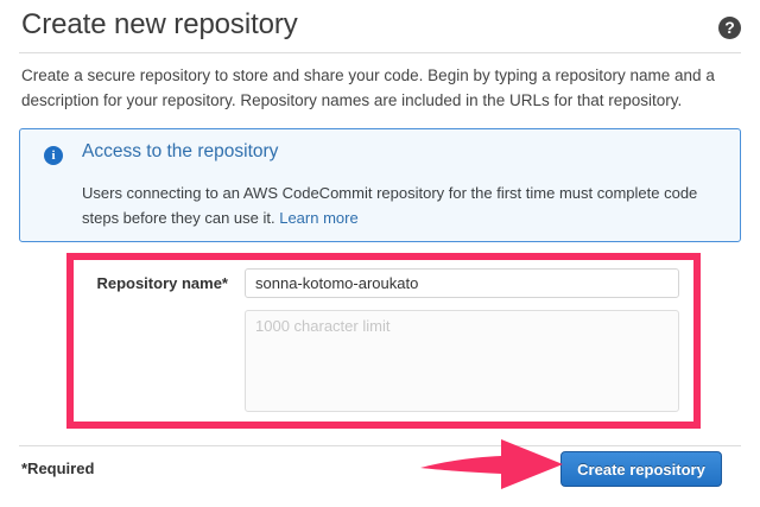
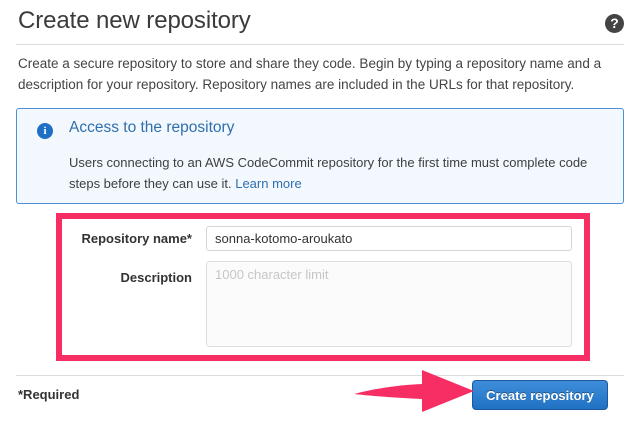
  Create new repository
  ?
- Create a secure repository to store and share your code. Begin by typing a repository name and a description for your repository. Repository names are included in the URLs for that repository.
+ Create a secure repository to store and share they code. Begin by typing a repository name and a description for your repository. Repository names are included in the URLs for that repository.
  i
  Access to the repository
  Users connecting to an AWS CodeCommit repository for the first time must complete code steps before they can use it. Learn more
  Repository name*
  sonna-kotomo-aroukato
+ Description
  1000 character limit
  *Required
  Create repository
